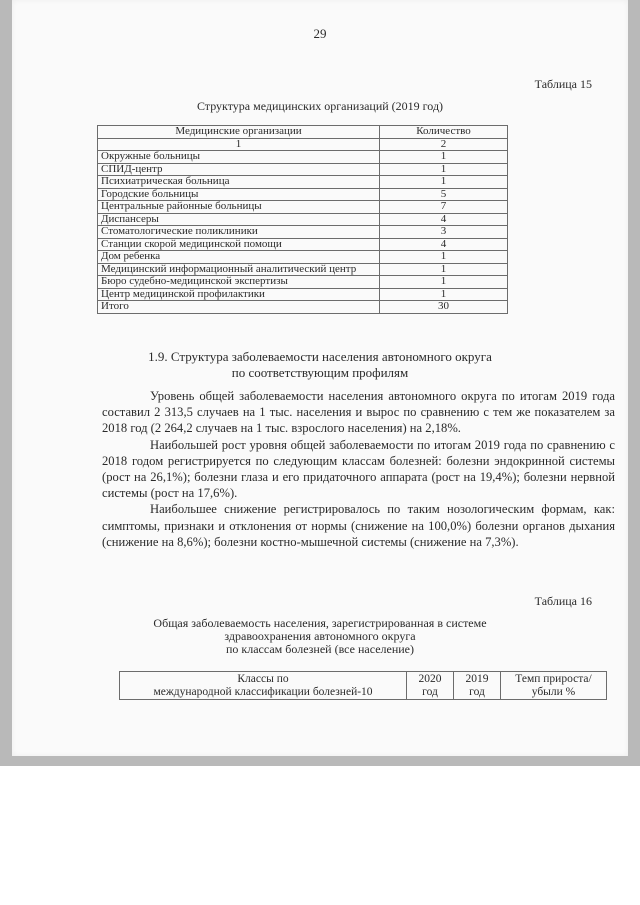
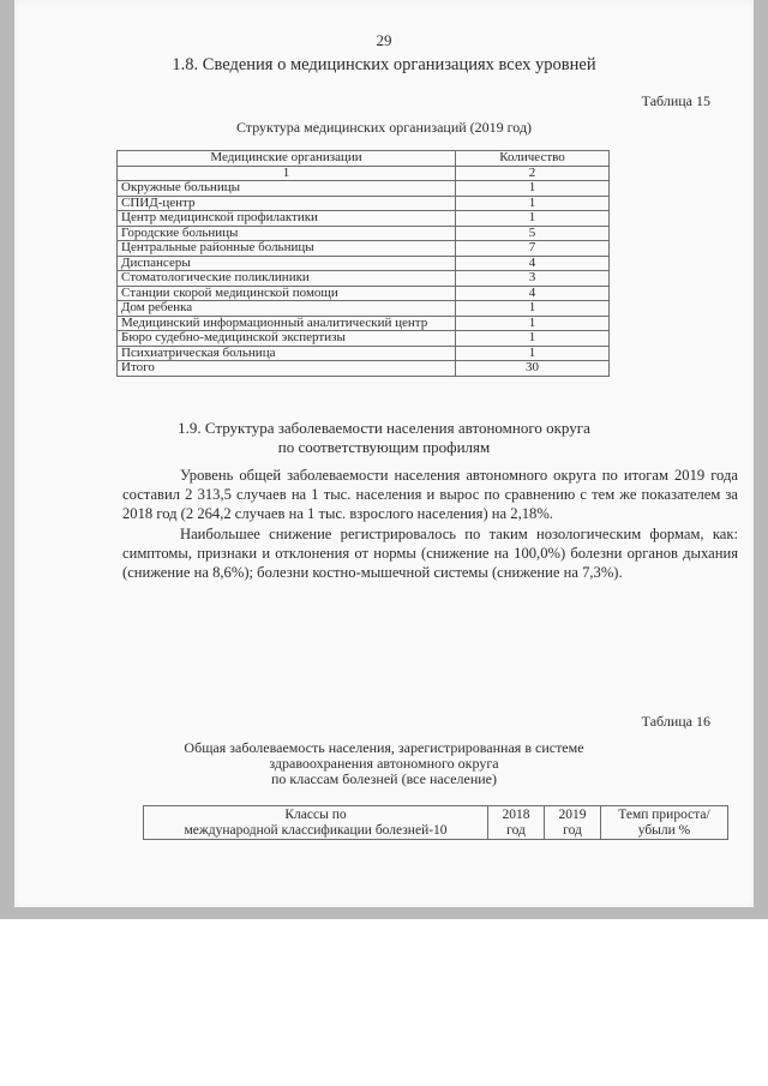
  29
+ 1.8. Сведения о медицинских организациях всех уровней
  Таблица 15
  Структура медицинских организаций (2019 год)
  Медицинские организации	Количество
  1	2
  Окружные больницы	1
  СПИД-центр	1
- Психиатрическая больница	1
+ Центр медицинской профилактики	1
  Городские больницы	5
  Центральные районные больницы	7
  Диспансеры	4
  Стоматологические поликлиники	3
  Станции скорой медицинской помощи	4
  Дом ребенка	1
  Медицинский информационный аналитический центр	1
  Бюро судебно-медицинской экспертизы	1
- Центр медицинской профилактики	1
+ Психиатрическая больница	1
  Итого	30
  1.9. Структура заболеваемости населения автономного округа
  по соответствующим профилям
  Уровень общей заболеваемости населения автономного округа по итогам 2019 года составил 2 313,5 случаев на 1 тыс. населения и вырос по сравнению с тем же показателем за 2018 год (2 264,2 случаев на 1 тыс. взрослого населения) на 2,18%.
- Наибольшей рост уровня общей заболеваемости по итогам 2019 года по сравнению с 2018 годом регистрируется по следующим классам болезней: болезни эндокринной системы (рост на 26,1%); болезни глаза и его придаточного аппарата (рост на 19,4%); болезни нервной системы (рост на 17,6%).
  Наибольшее снижение регистрировалось по таким нозологическим формам, как: симптомы, признаки и отклонения от нормы (снижение на 100,0%) болезни органов дыхания (снижение на 8,6%); болезни костно-мышечной системы (снижение на 7,3%).
  Таблица 16
  Общая заболеваемость населения, зарегистрированная в системе
  здравоохранения автономного округа
  по классам болезней (все население)
- Классы по международной классификации болезней-10	2020 год	2019 год	Темп прироста/ убыли %
+ Классы по международной классификации болезней-10	2018 год	2019 год	Темп прироста/ убыли %
